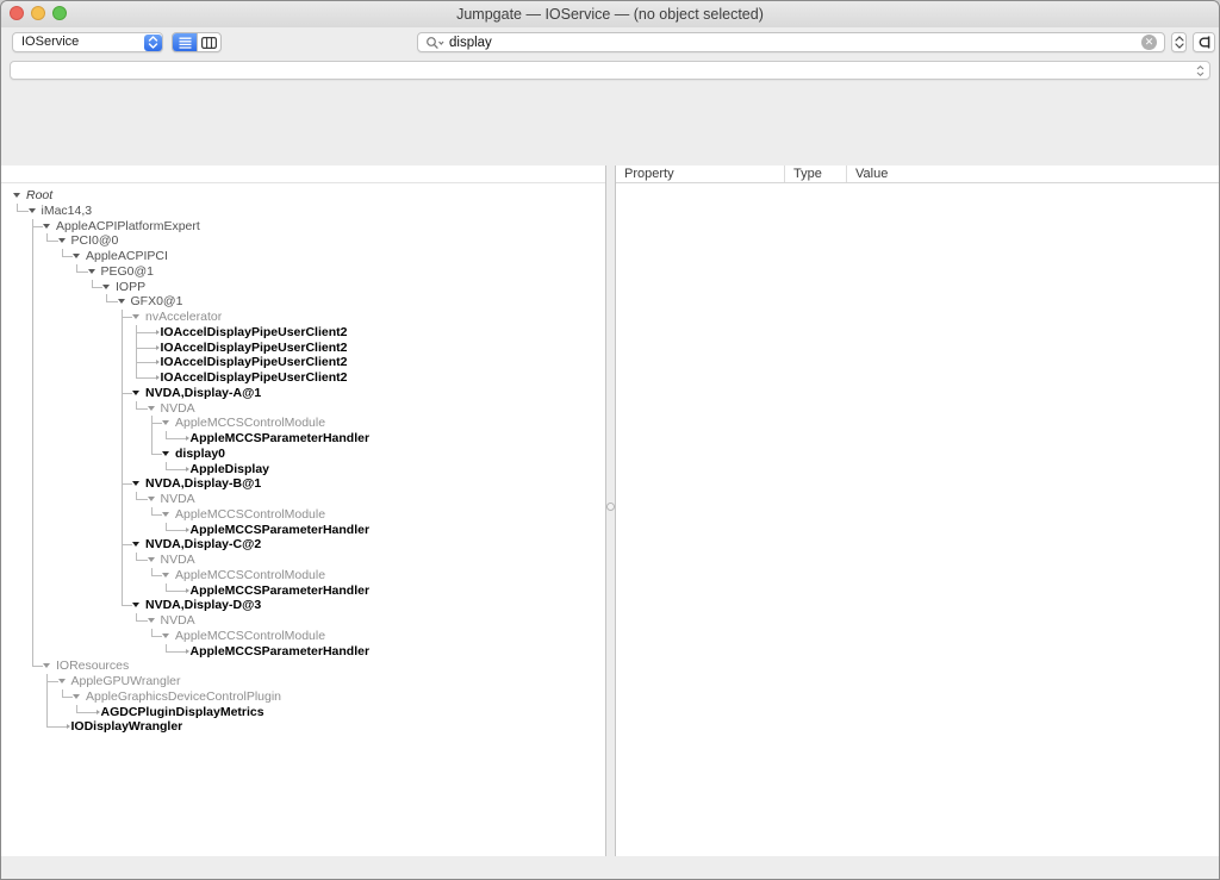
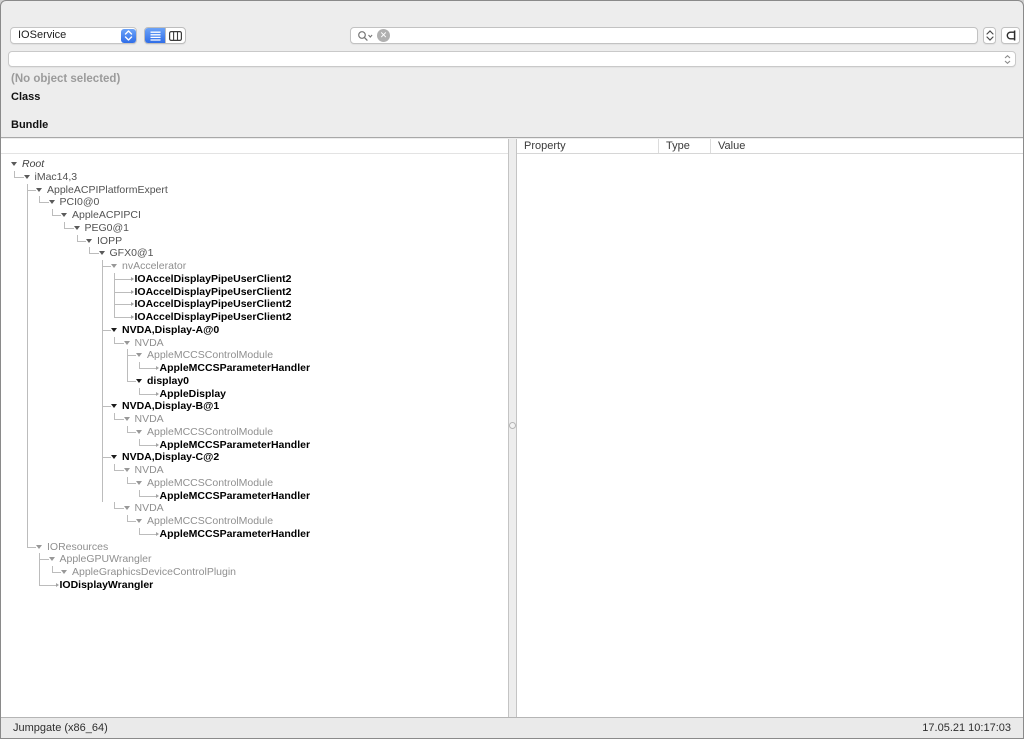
- Jumpgate — IOService — (no object selected)
  IOService
- display
  ✕
+ (No object selected)
+ Class
+ Bundle
  Root
  iMac14,3
  AppleACPIPlatformExpert
  PCI0@0
  AppleACPIPCI
  PEG0@1
  IOPP
  GFX0@1
  nvAccelerator
  IOAccelDisplayPipeUserClient2
  IOAccelDisplayPipeUserClient2
  IOAccelDisplayPipeUserClient2
  IOAccelDisplayPipeUserClient2
- NVDA,Display-A@1
+ NVDA,Display-A@0
  NVDA
  AppleMCCSControlModule
  AppleMCCSParameterHandler
  display0
  AppleDisplay
  NVDA,Display-B@1
  NVDA
  AppleMCCSControlModule
  AppleMCCSParameterHandler
  NVDA,Display-C@2
  NVDA
  AppleMCCSControlModule
  AppleMCCSParameterHandler
- NVDA,Display-D@3
  NVDA
  AppleMCCSControlModule
  AppleMCCSParameterHandler
  IOResources
  AppleGPUWrangler
  AppleGraphicsDeviceControlPlugin
- AGDCPluginDisplayMetrics
  IODisplayWrangler
  Property
  Type
  Value
+ Jumpgate (x86_64)
+ 17.05.21 10:17:03
